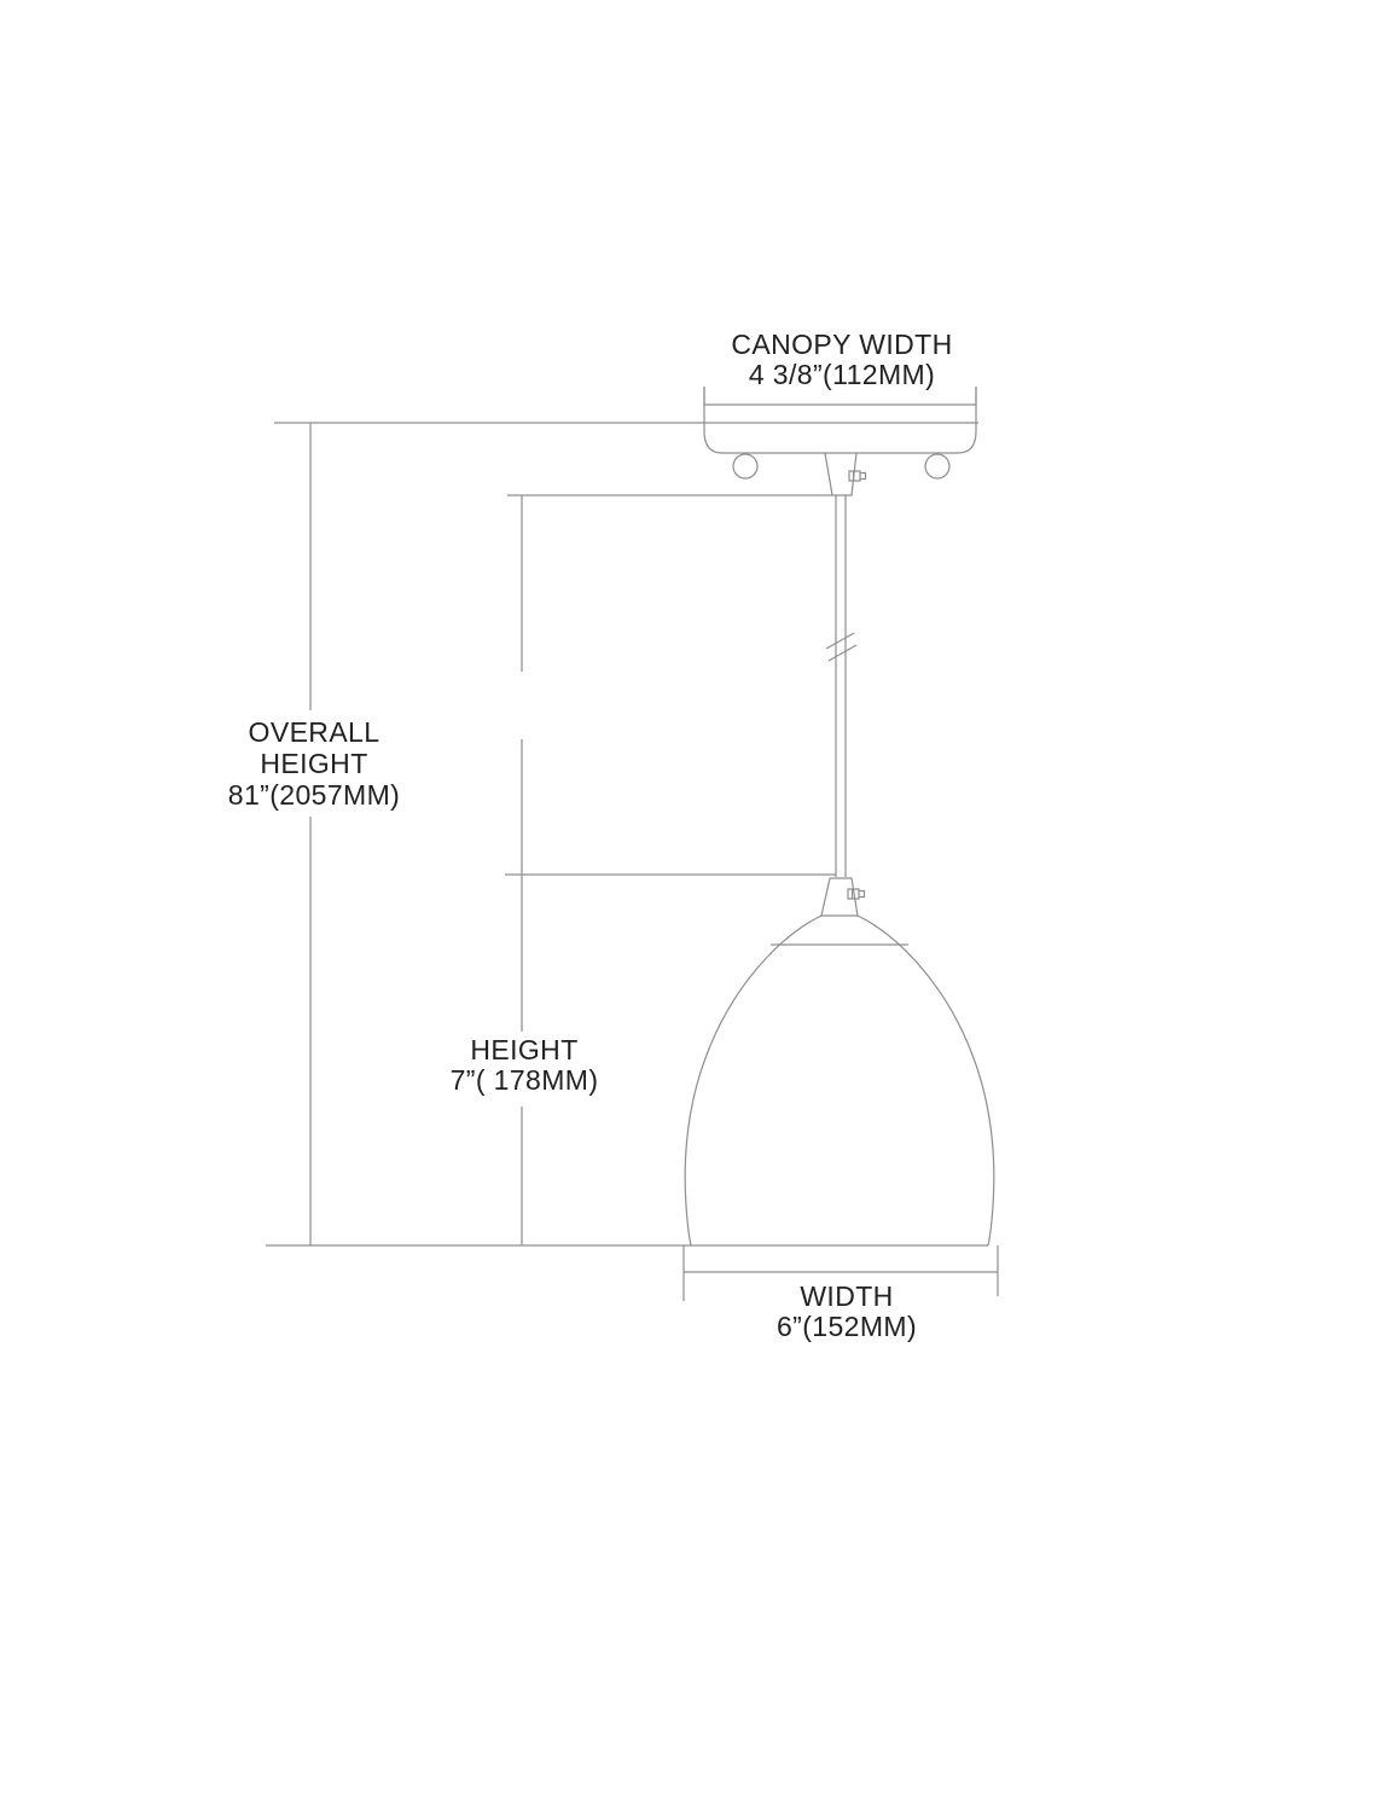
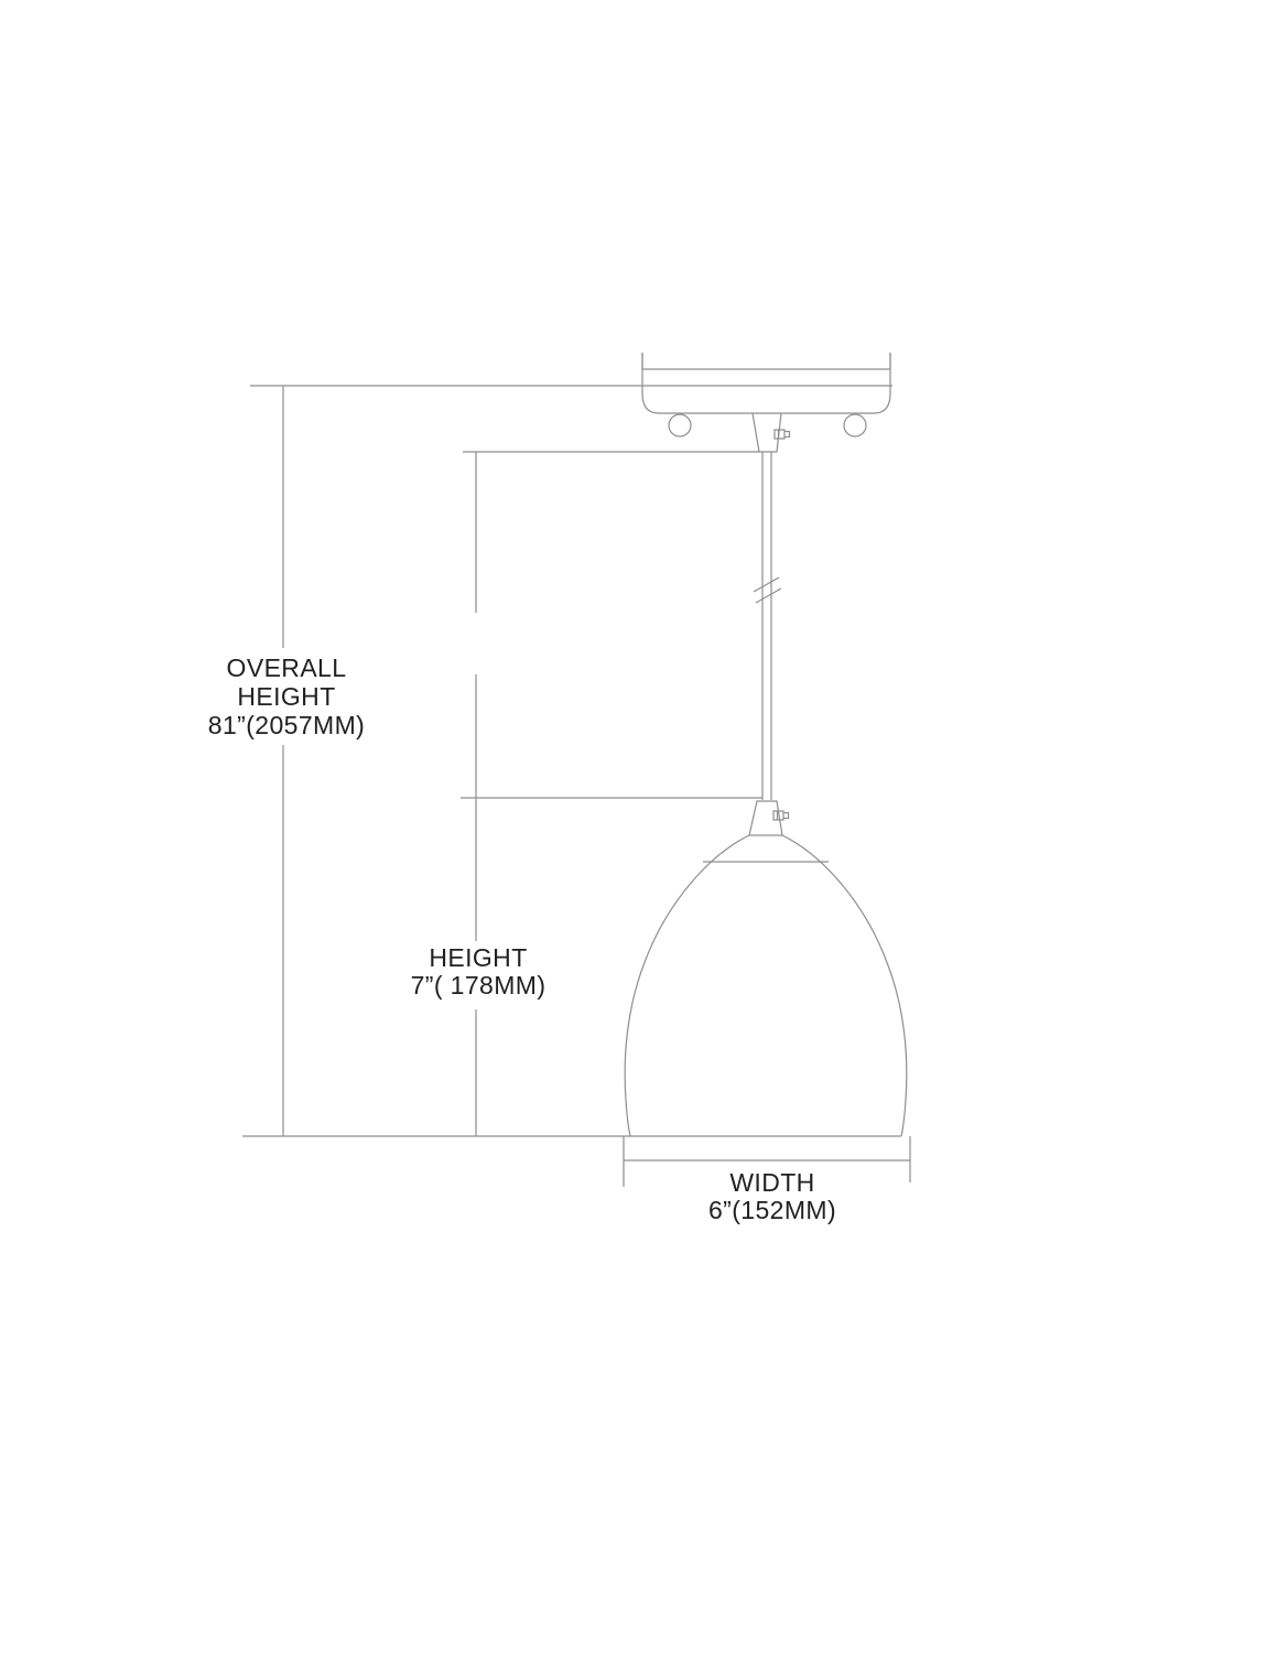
- CANOPY WIDTH
- 4 3/8”(112MM)
  OVERALL
  HEIGHT
  81”(2057MM)
  HEIGHT
  7”( 178MM)
  WIDTH
  6”(152MM)
